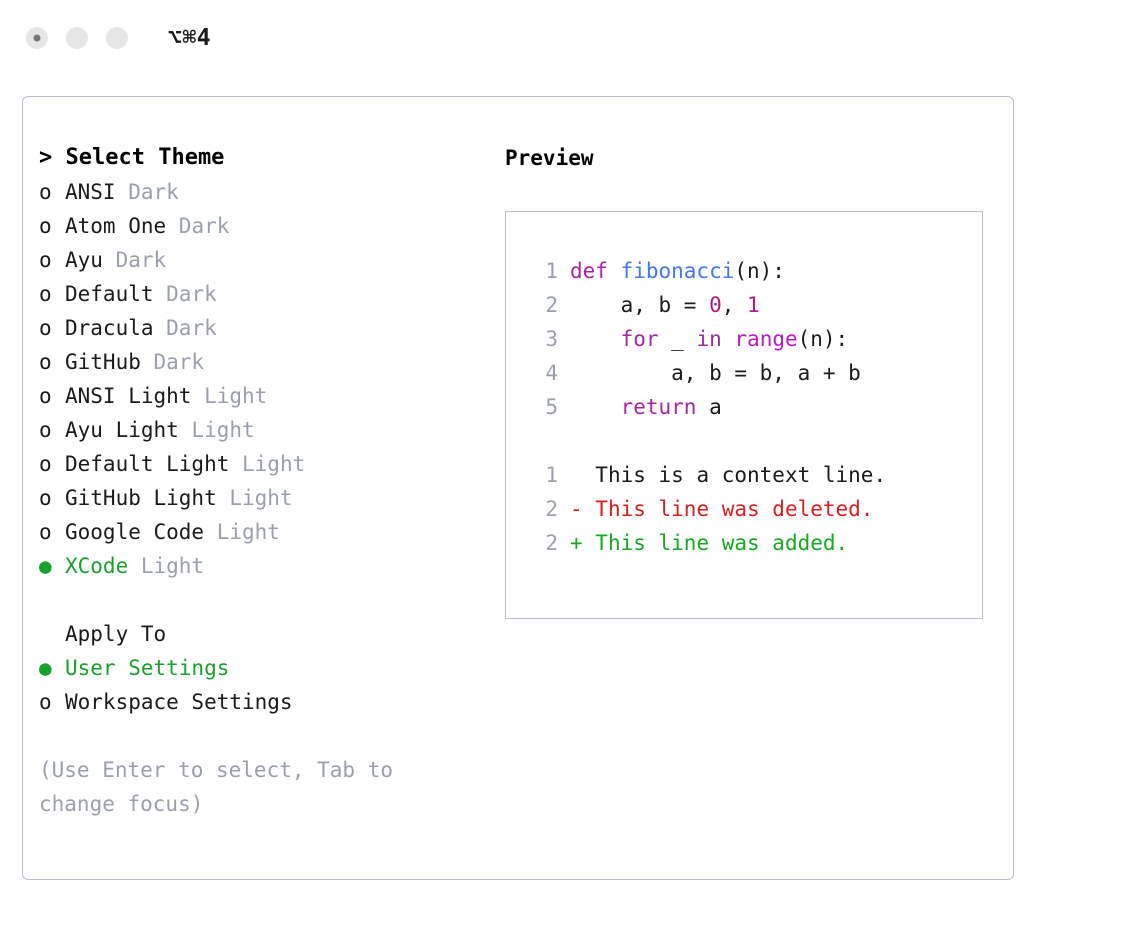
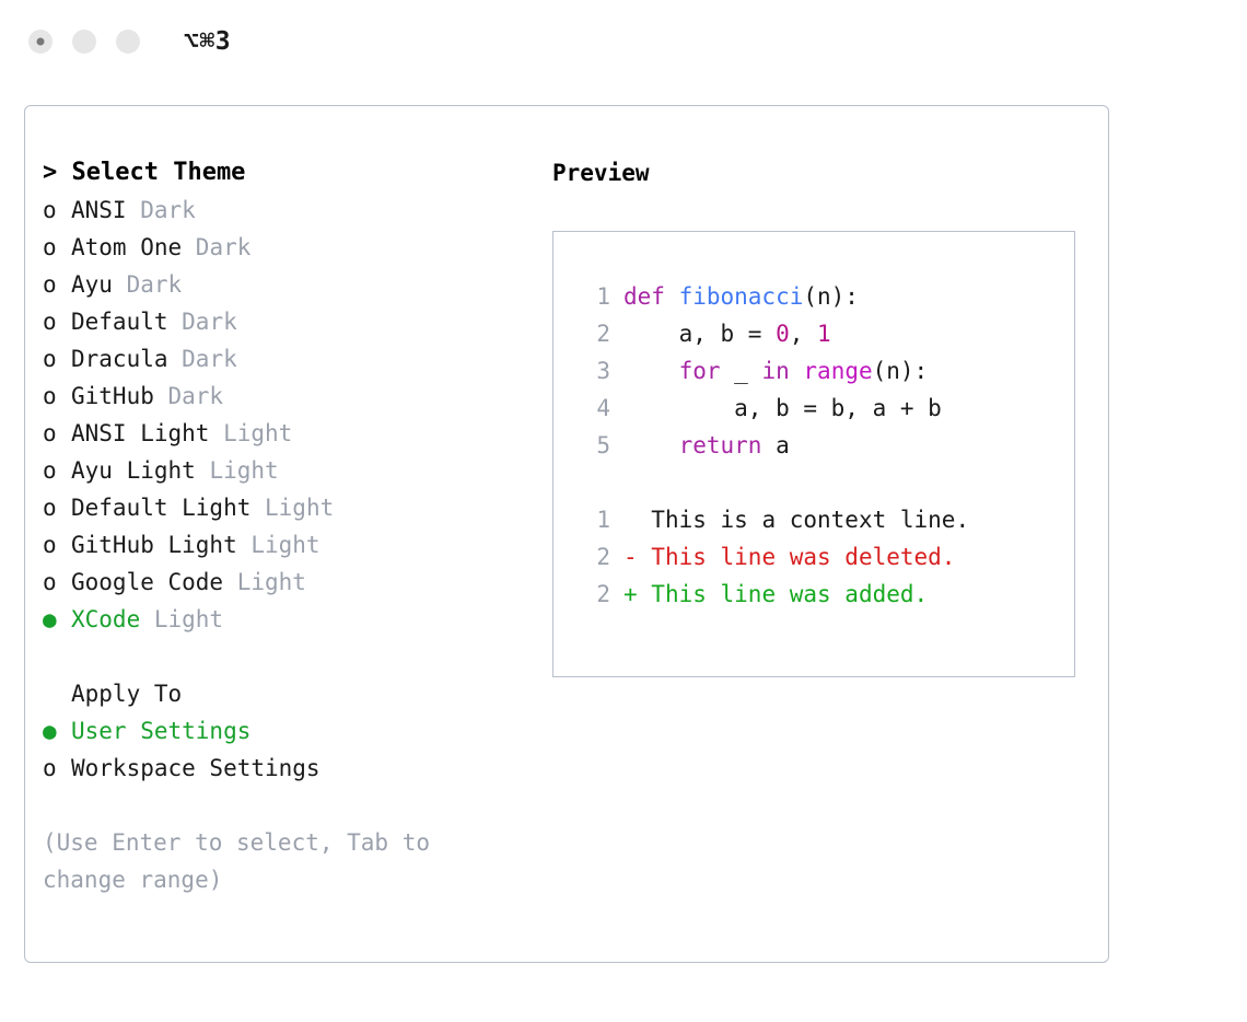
- ⌥⌘4
+ ⌥⌘3
  > Select Theme
  o ANSI Dark
  o Atom One Dark
  o Ayu Dark
  o Default Dark
  o Dracula Dark
  o GitHub Dark
  o ANSI Light Light
  o Ayu Light Light
  o Default Light Light
  o GitHub Light Light
  o Google Code Light
  ● XCode Light
  Apply To
  ● User Settings
  o Workspace Settings
- (Use Enter to select, Tab to change focus)
+ (Use Enter to select, Tab to change range)
  Preview
  1 def fibonacci(n):
  2 a, b = 0, 1
  3 for _ in range(n):
  4 a, b = b, a + b
  5 return a
  1 This is a context line.
  2 - This line was deleted.
  2 + This line was added.
